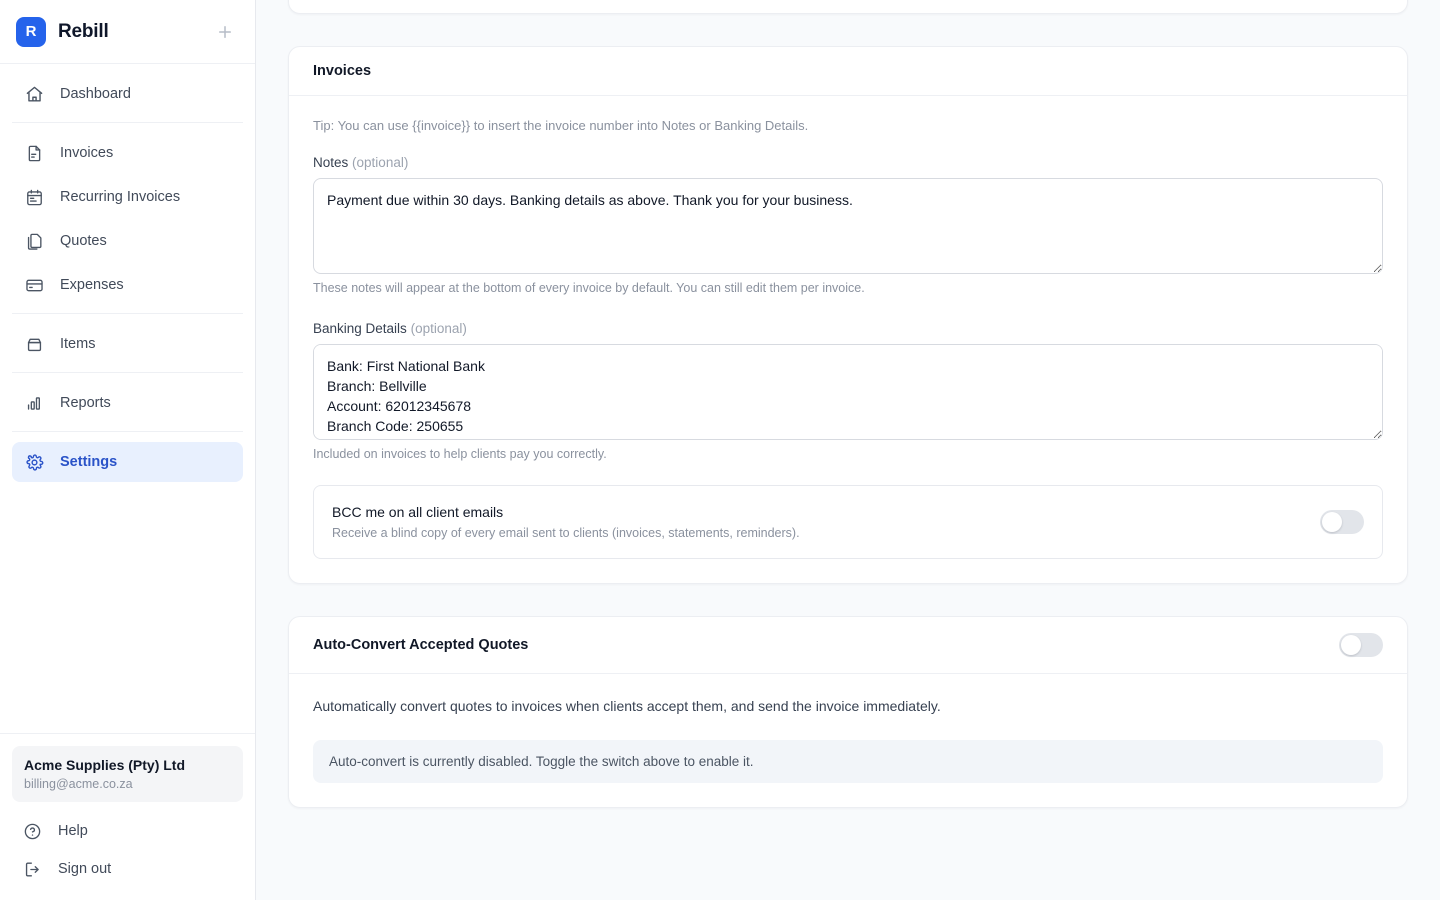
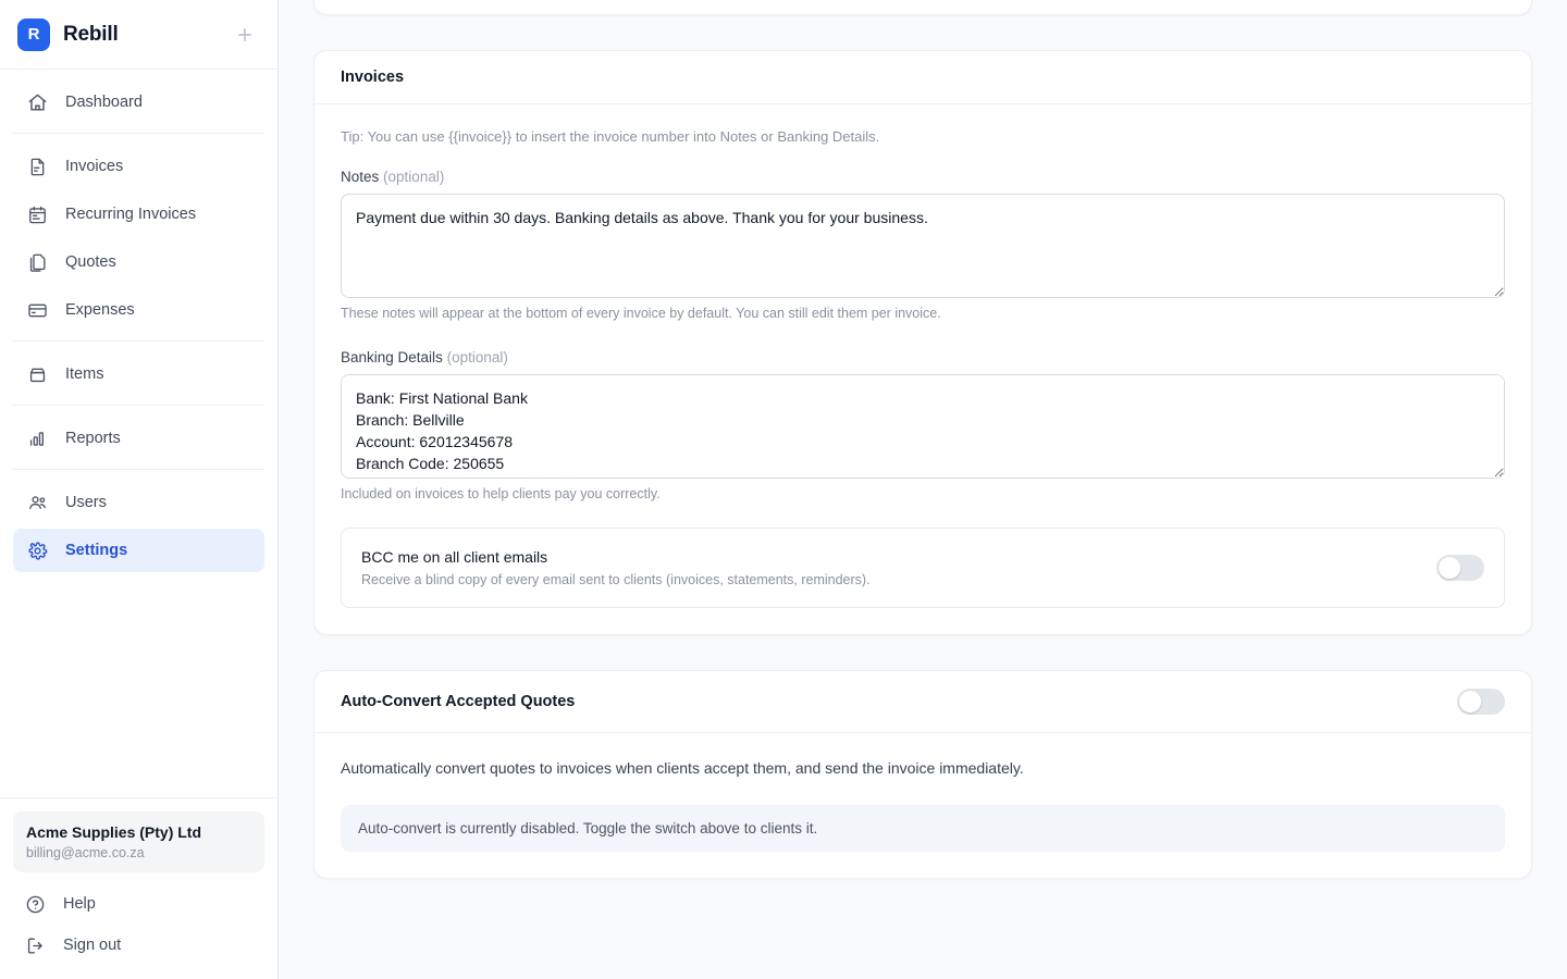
  R
  Rebill
  Dashboard
  Invoices
  Recurring Invoices
  Quotes
  Expenses
  Items
  Reports
+ Users
  Settings
  Acme Supplies (Pty) Ltd
  billing@acme.co.za
  Help
  Sign out
  Invoices
  Tip: You can use {{invoice}} to insert the invoice number into Notes or Banking Details.
  Notes (optional)
  Payment due within 30 days. Banking details as above. Thank you for your business.
  These notes will appear at the bottom of every invoice by default. You can still edit them per invoice.
  Banking Details (optional)
  Bank: First National Bank
  Branch: Bellville
  Account: 62012345678
  Included on invoices to help clients pay you correctly.
  BCC me on all client emails
  Receive a blind copy of every email sent to clients (invoices, statements, reminders).
  Auto-Convert Accepted Quotes
  Automatically convert quotes to invoices when clients accept them, and send the invoice immediately.
- Auto-convert is currently disabled. Toggle the switch above to enable it.
+ Auto-convert is currently disabled. Toggle the switch above to clients it.
